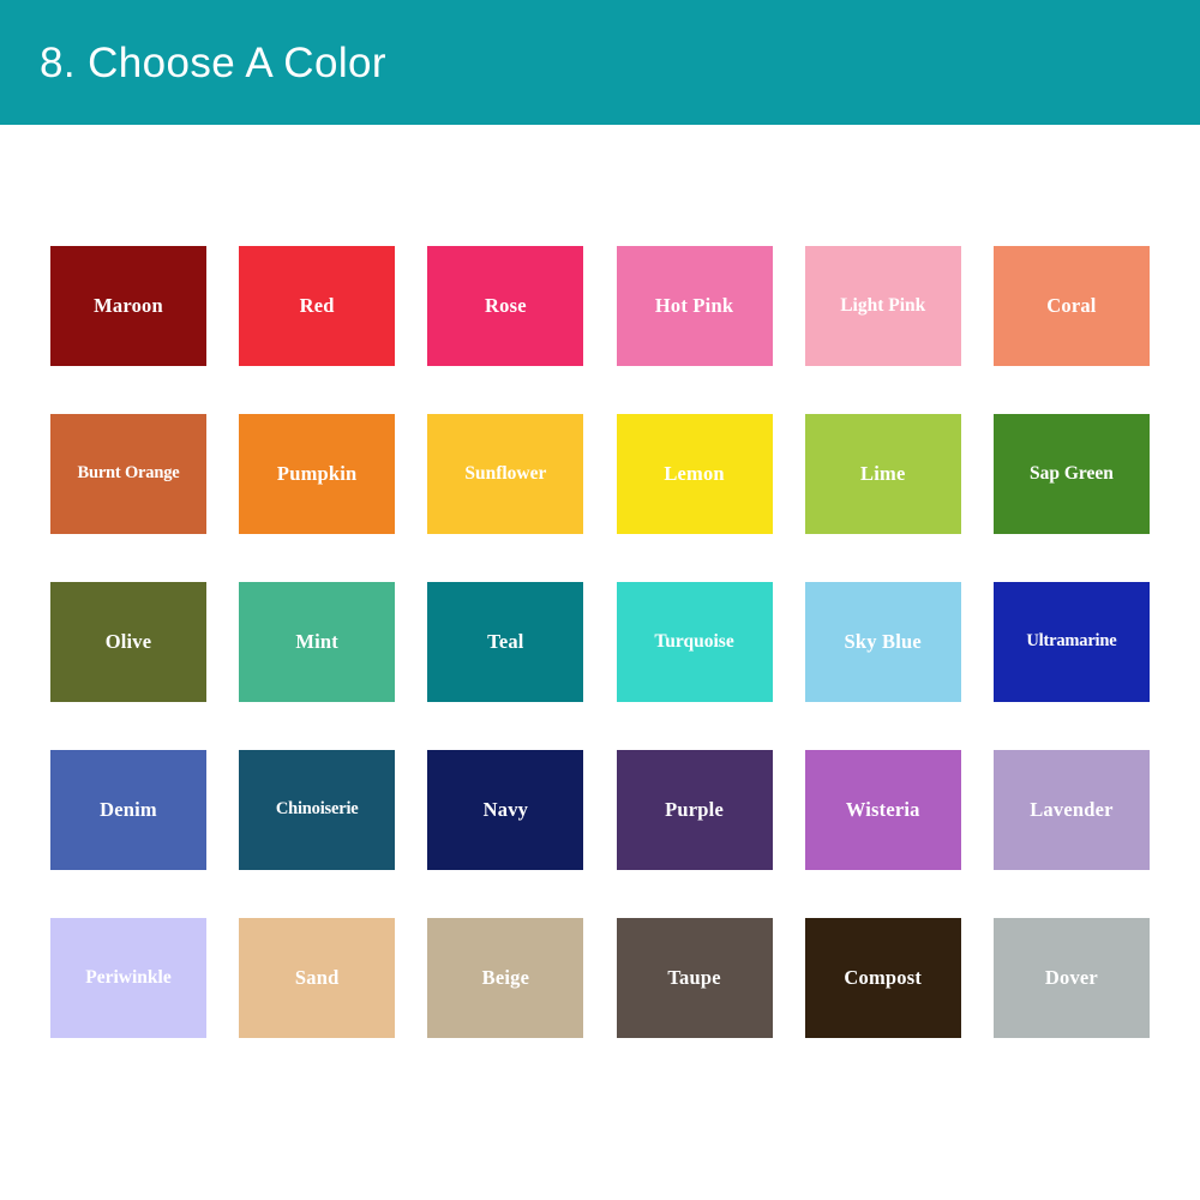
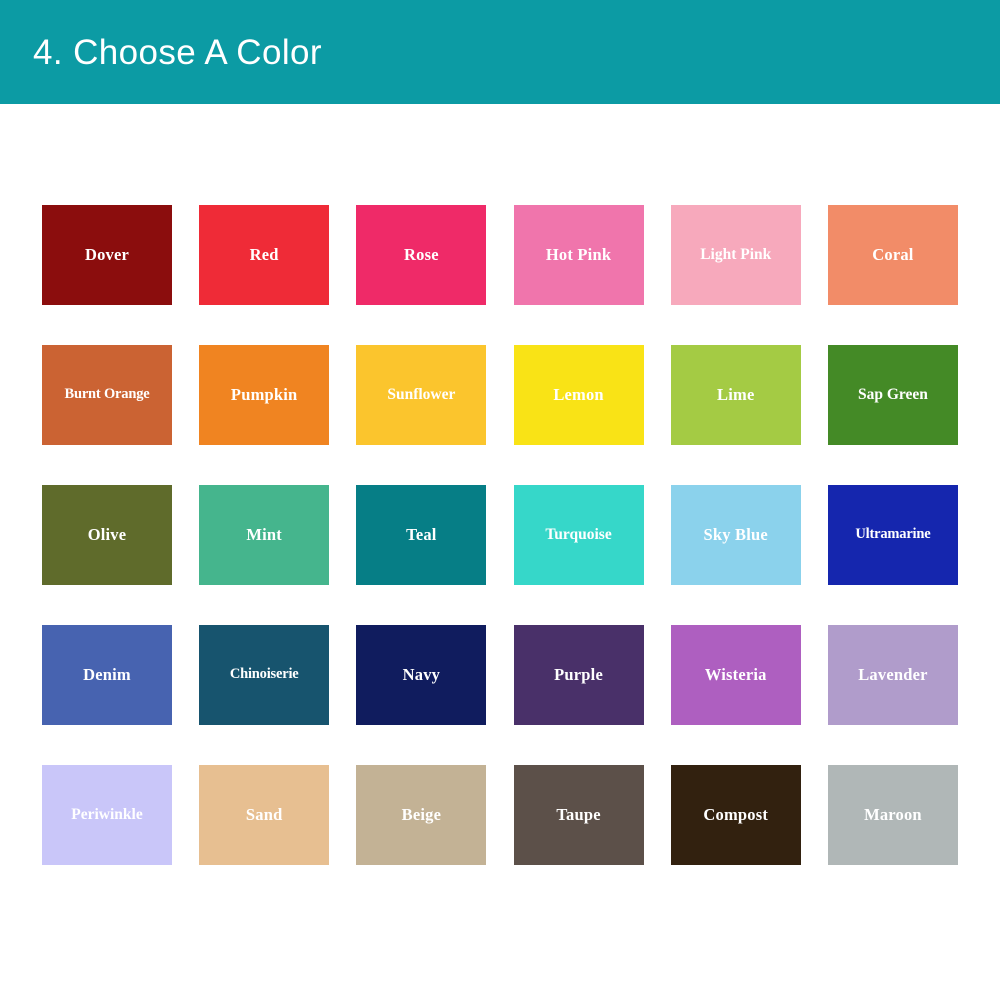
- 8. Choose A Color
+ 4. Choose A Color
- Maroon
+ Dover
  Red
  Rose
  Hot Pink
  Light Pink
  Coral
  Burnt Orange
  Pumpkin
  Sunflower
  Lemon
  Lime
  Sap Green
  Olive
  Mint
  Teal
  Turquoise
  Sky Blue
  Ultramarine
  Denim
  Chinoiserie
  Navy
  Purple
  Wisteria
  Lavender
  Periwinkle
  Sand
  Beige
  Taupe
  Compost
- Dover
+ Maroon
